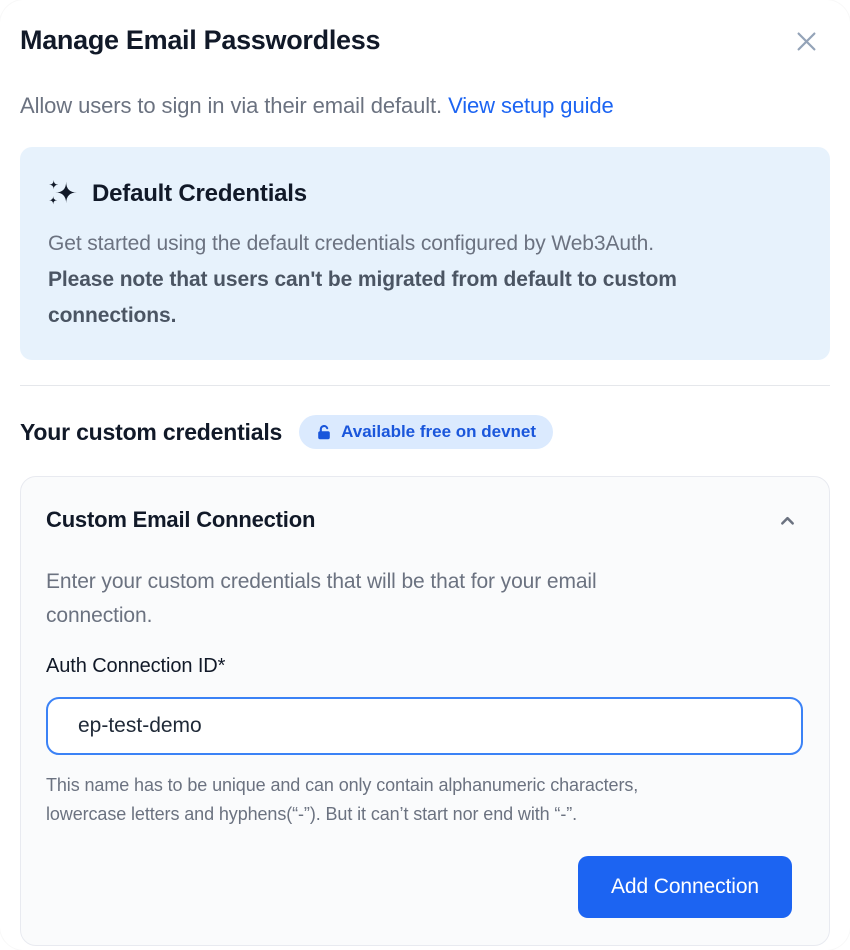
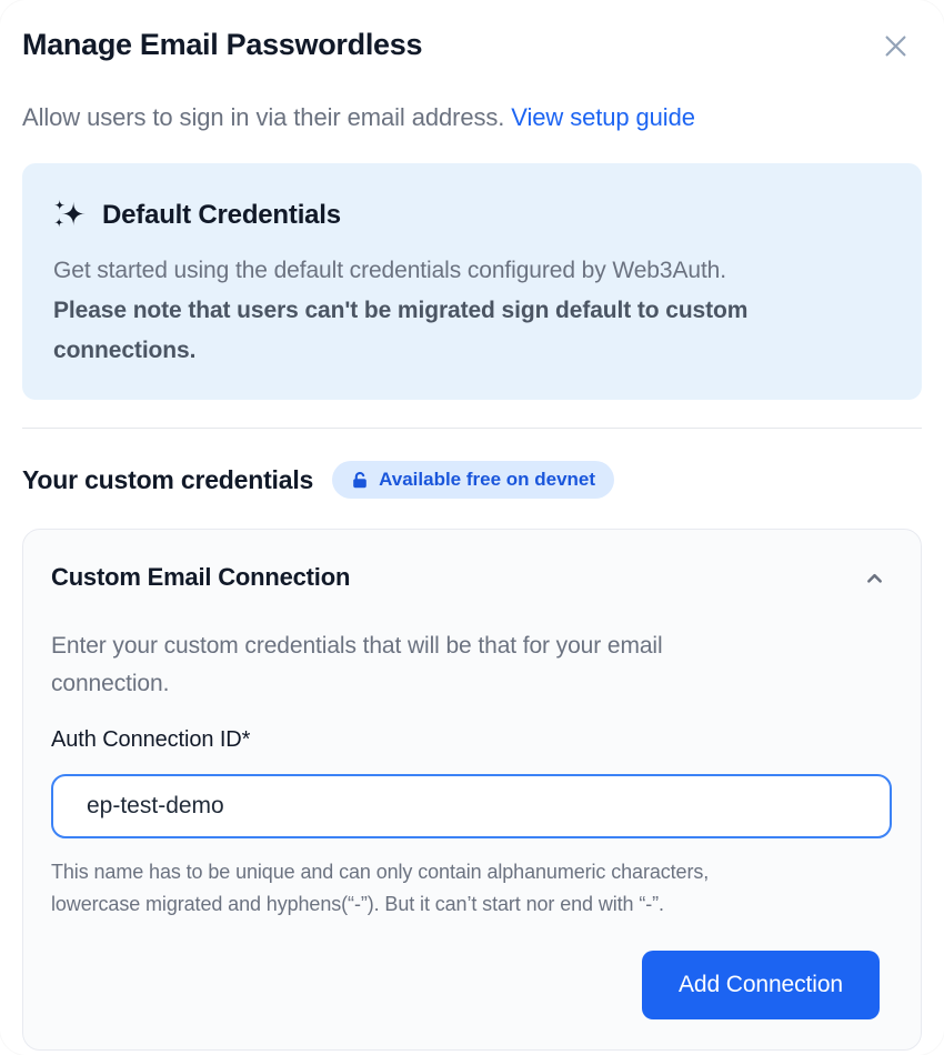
  Manage Email Passwordless
- Allow users to sign in via their email default. View setup guide
+ Allow users to sign in via their email address. View setup guide
  Default Credentials
  Get started using the default credentials configured by Web3Auth.
- Please note that users can't be migrated from default to custom connections.
+ Please note that users can't be migrated sign default to custom connections.
  Your custom credentials
  Available free on devnet
  Custom Email Connection
  Enter your custom credentials that will be that for your email connection.
  Auth Connection ID*
  ep-test-demo
- This name has to be unique and can only contain alphanumeric characters, lowercase letters and hyphens(“-”). But it can’t start nor end with “-”.
+ This name has to be unique and can only contain alphanumeric characters, lowercase migrated and hyphens(“-”). But it can’t start nor end with “-”.
  Add Connection
